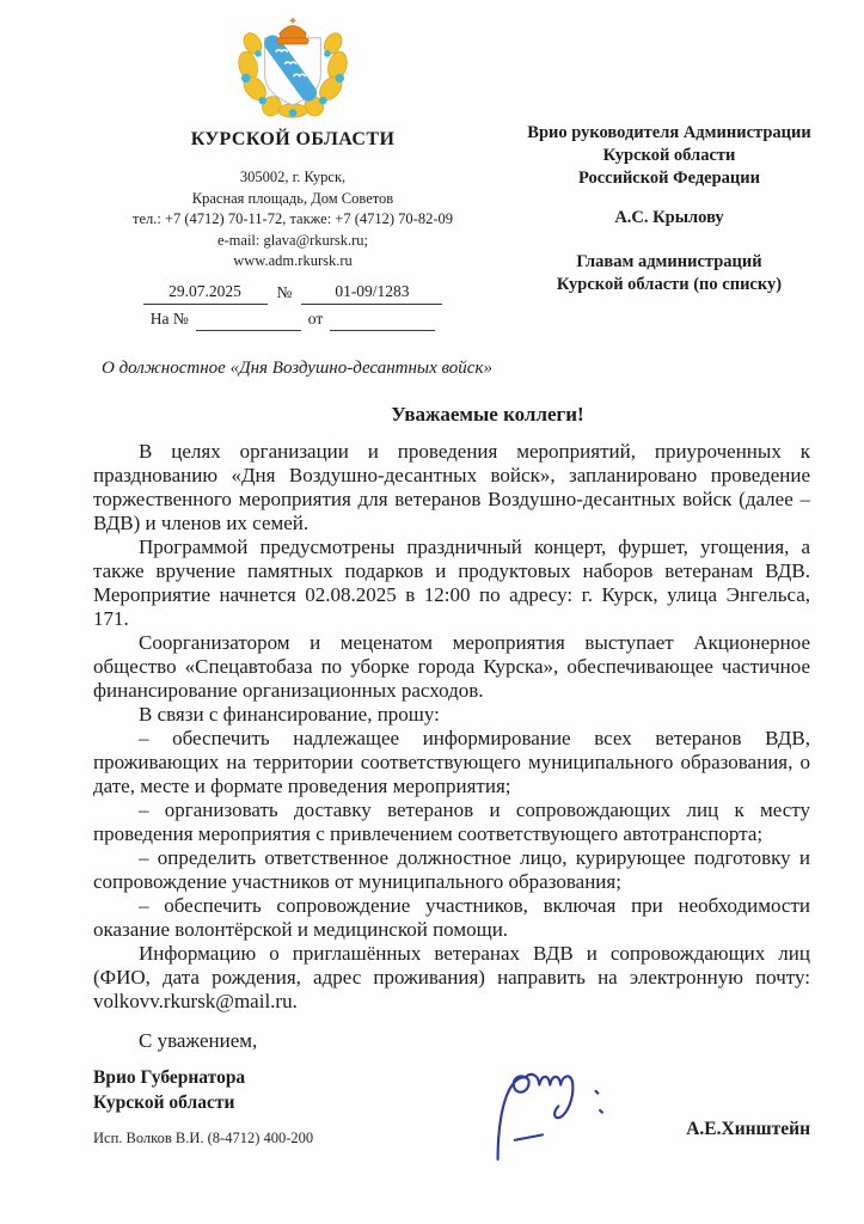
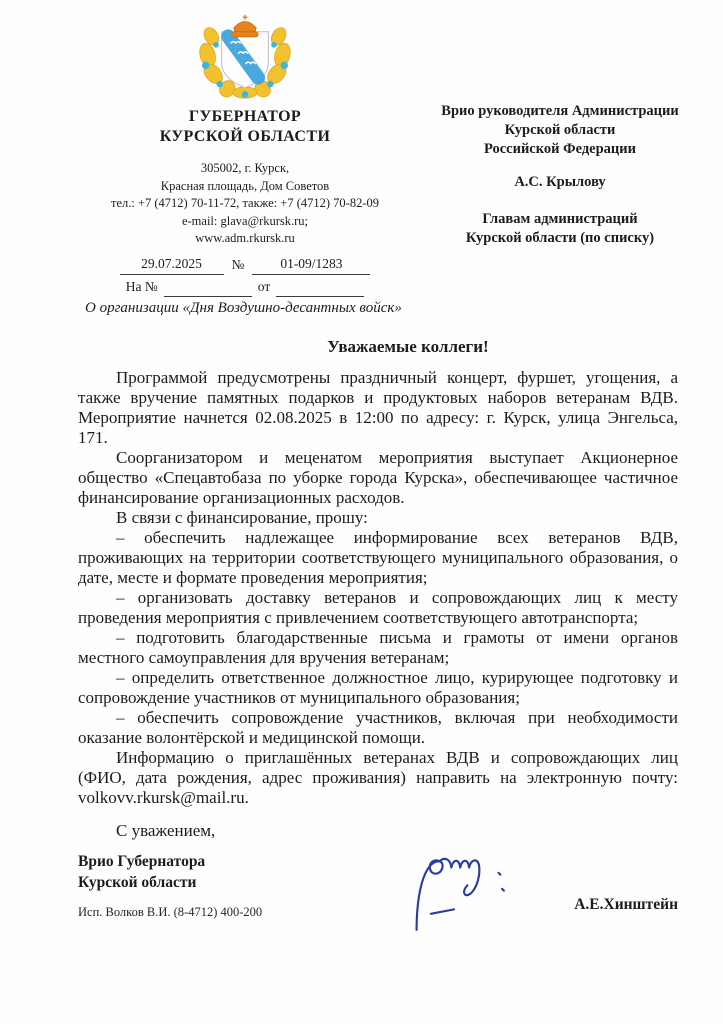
+ ГУБЕРНАТОР
  КУРСКОЙ ОБЛАСТИ
  305002, г. Курск,
  Красная площадь, Дом Советов
  тел.: +7 (4712) 70-11-72, также: +7 (4712) 70-82-09
  e-mail: glava@rkursk.ru;
  www.adm.rkursk.ru
  29.07.2025
  №
  01-09/1283
  На №
  от
  Врио руководителя Администрации
  Курской области
  Российской Федерации
  А.С. Крылову
  Главам администраций
  Курской области (по списку)
- О должностное «Дня Воздушно-десантных войск»
+ О организации «Дня Воздушно-десантных войск»
  Уважаемые коллеги!
- В целях организации и проведения мероприятий, приуроченных к празднованию «Дня Воздушно-десантных войск», запланировано проведение торжественного мероприятия для ветеранов Воздушно-десантных войск (далее – ВДВ) и членов их семей.
  Программой предусмотрены праздничный концерт, фуршет, угощения, а также вручение памятных подарков и продуктовых наборов ветеранам ВДВ. Мероприятие начнется 02.08.2025 в 12:00 по адресу: г. Курск, улица Энгельса, 171.
  Соорганизатором и меценатом мероприятия выступает Акционерное общество «Спецавтобаза по уборке города Курска», обеспечивающее частичное финансирование организационных расходов.
  В связи с финансирование, прошу:
  – обеспечить надлежащее информирование всех ветеранов ВДВ, проживающих на территории соответствующего муниципального образования, о дате, месте и формате проведения мероприятия;
  – организовать доставку ветеранов и сопровождающих лиц к месту проведения мероприятия с привлечением соответствующего автотранспорта;
+ – подготовить благодарственные письма и грамоты от имени органов местного самоуправления для вручения ветеранам;
  – определить ответственное должностное лицо, курирующее подготовку и сопровождение участников от муниципального образования;
  – обеспечить сопровождение участников, включая при необходимости оказание волонтёрской и медицинской помощи.
  Информацию о приглашённых ветеранах ВДВ и сопровождающих лиц (ФИО, дата рождения, адрес проживания) направить на электронную почту: volkovv.rkursk@mail.ru.
  С уважением,
  Врио Губернатора
  Курской области
  Исп. Волков В.И. (8-4712) 400-200
  А.Е.Хинштейн
